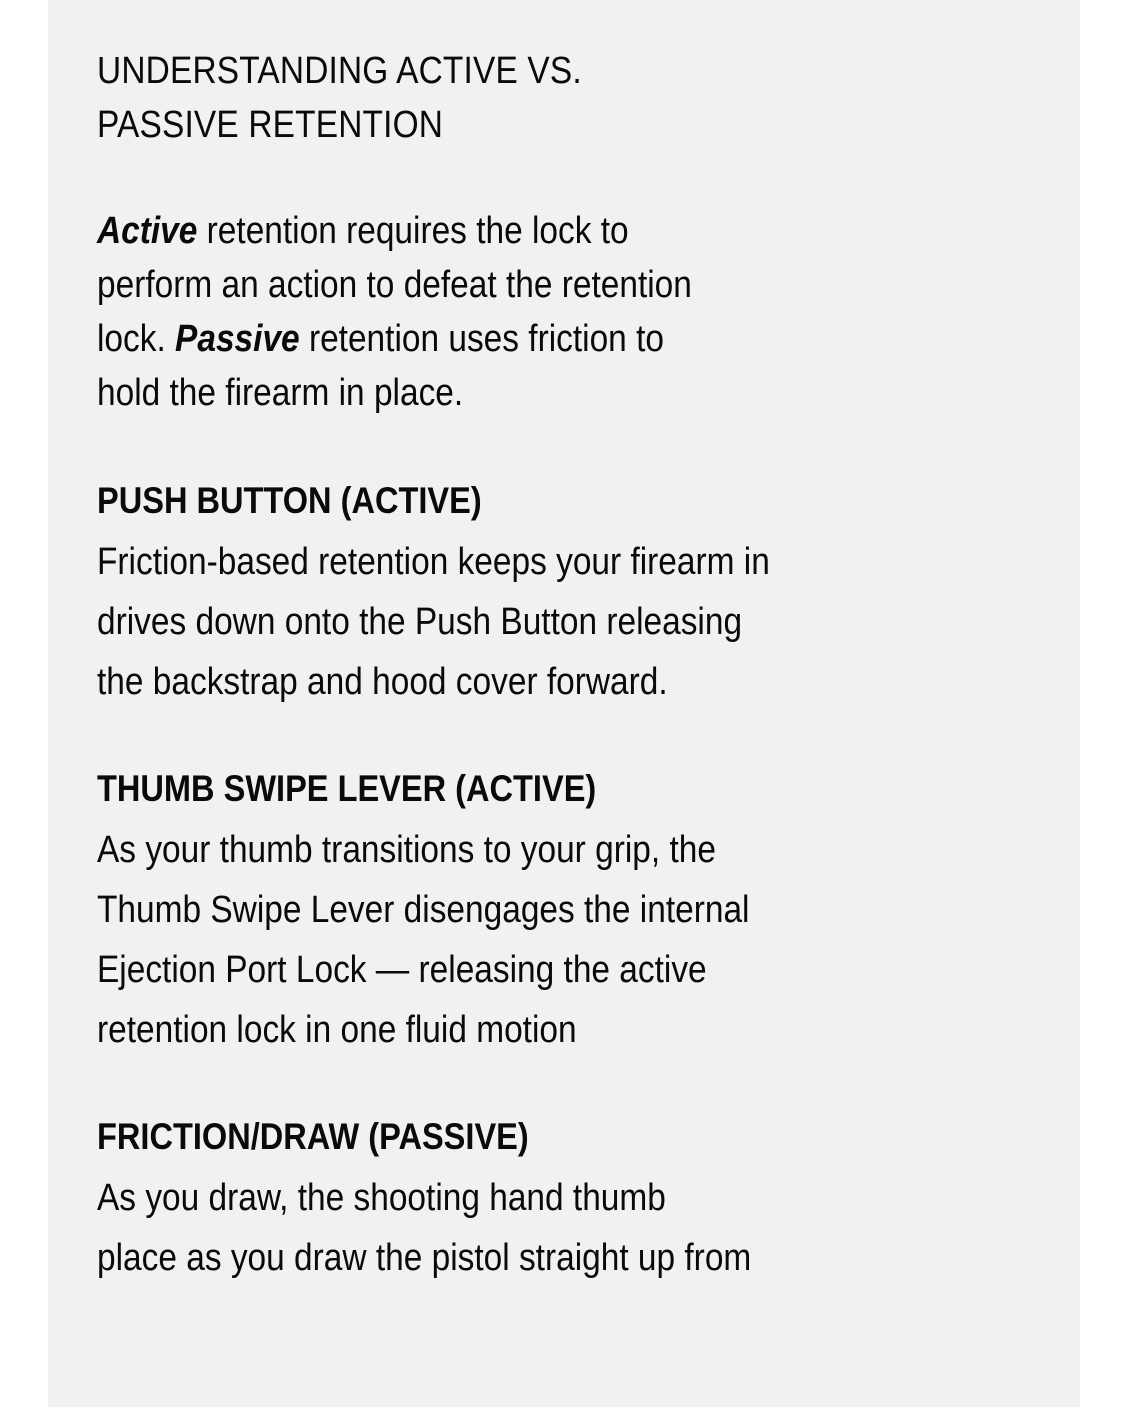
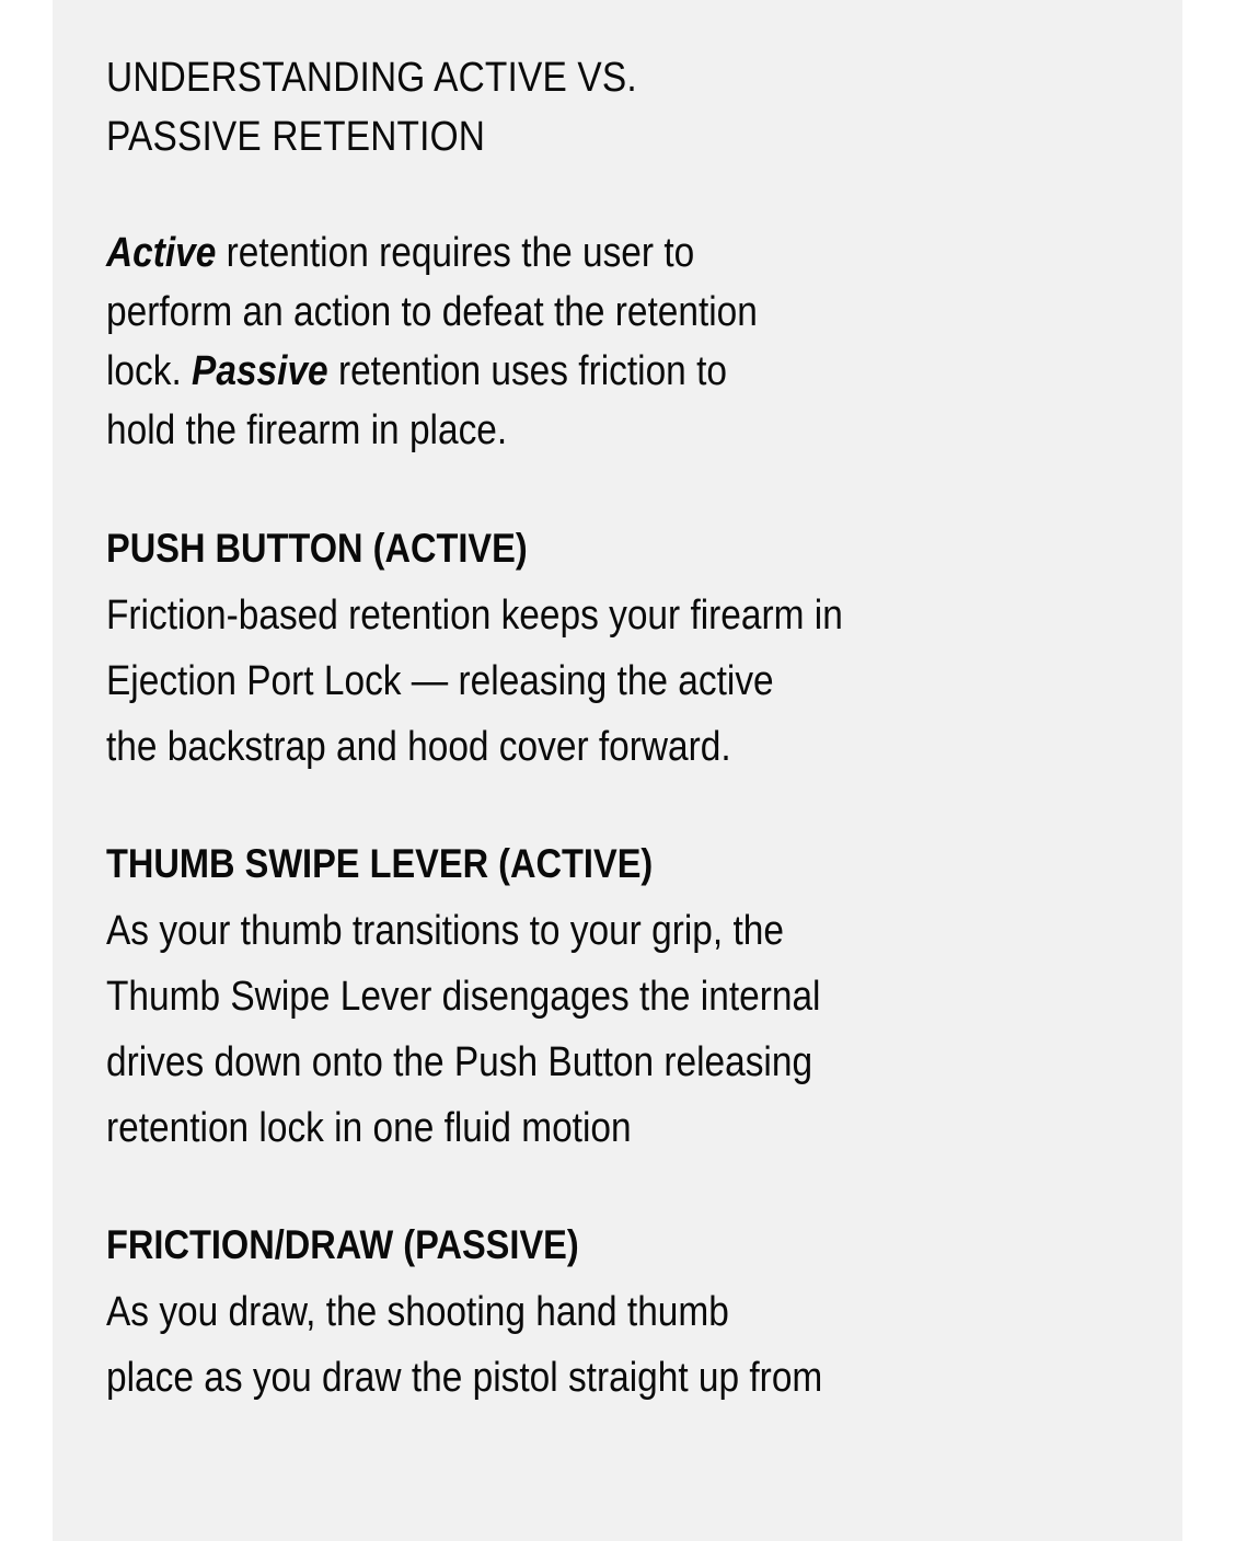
  UNDERSTANDING ACTIVE VS.
  PASSIVE RETENTION
- Active retention requires the lock to
+ Active retention requires the user to
  perform an action to defeat the retention
  lock. Passive retention uses friction to
  hold the firearm in place.
  PUSH BUTTON (ACTIVE)
  Friction-based retention keeps your firearm in
- drives down onto the Push Button releasing
+ Ejection Port Lock — releasing the active
  the backstrap and hood cover forward.
  THUMB SWIPE LEVER (ACTIVE)
  As your thumb transitions to your grip, the
  Thumb Swipe Lever disengages the internal
- Ejection Port Lock — releasing the active
+ drives down onto the Push Button releasing
  retention lock in one fluid motion
  FRICTION/DRAW (PASSIVE)
  As you draw, the shooting hand thumb
  place as you draw the pistol straight up from
